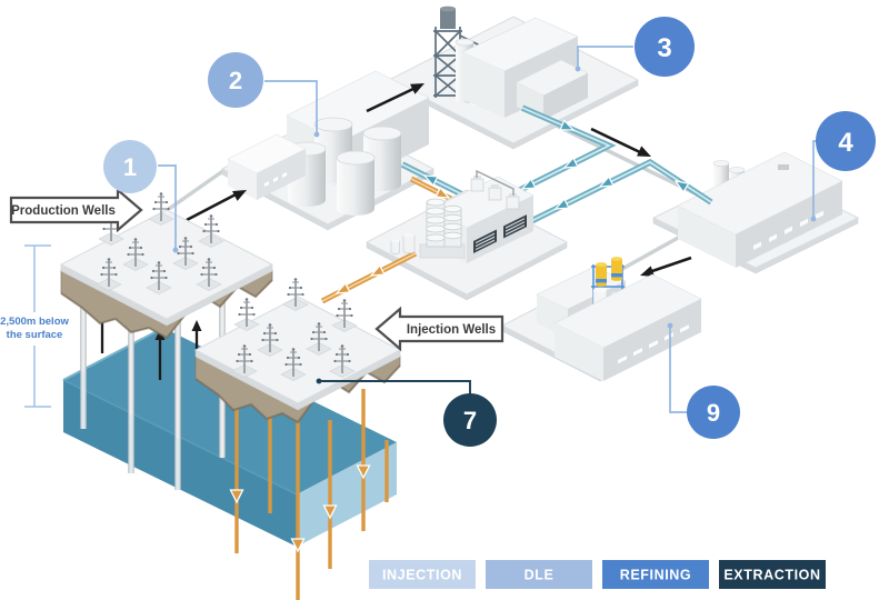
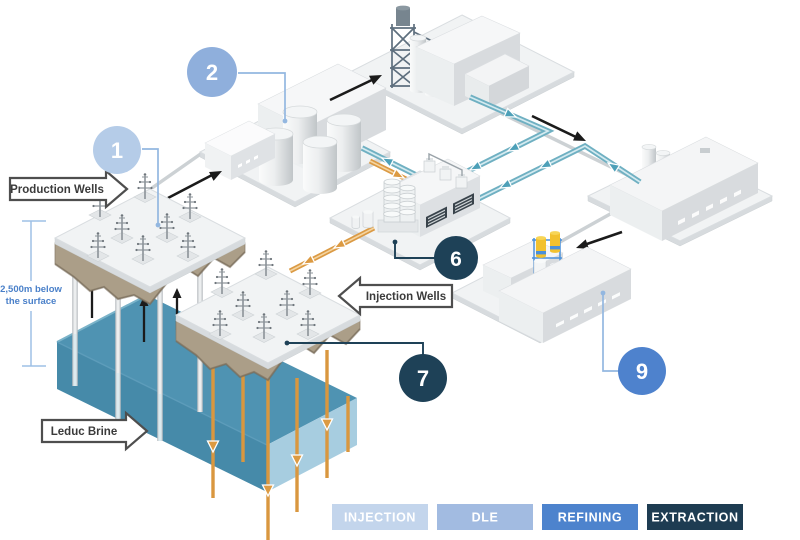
  2,500m below
  the surface
  Production Wells
  Injection Wells
+ Leduc Brine
  1
  2
- 3
- 4
  9
+ 6
  7
  INJECTION
  DLE
  REFINING
  EXTRACTION
